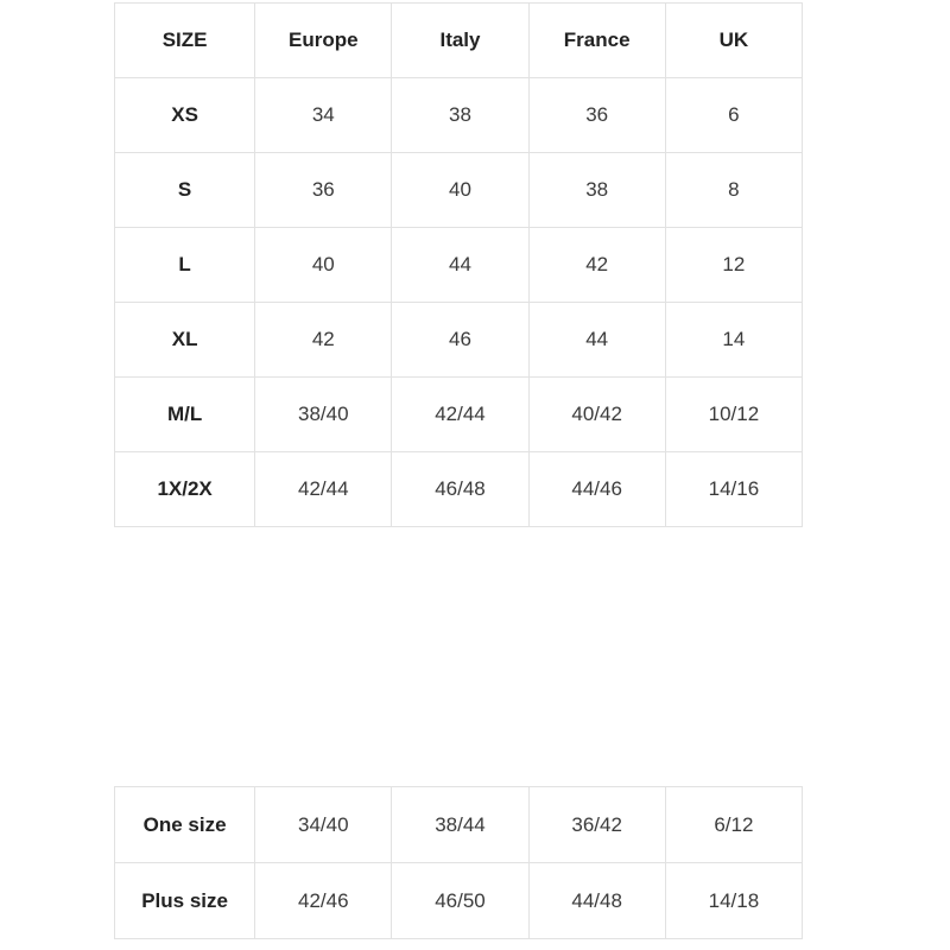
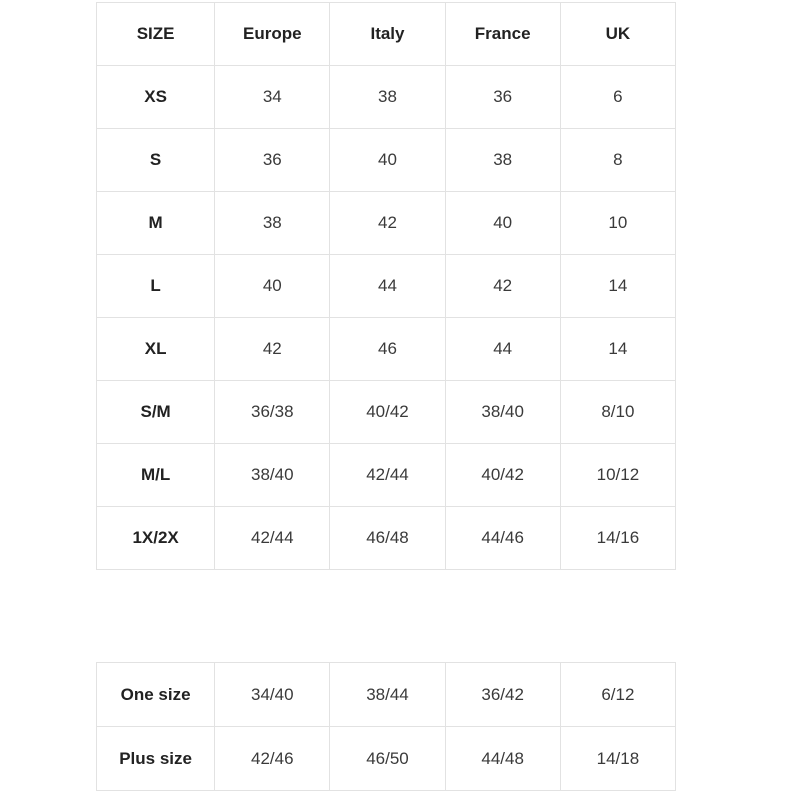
  SIZE	Europe	Italy	France	UK
  XS	34	38	36	6
  S	36	40	38	8
+ M	38	42	40	10
- L	40	44	42	12
+ L	40	44	42	14
  XL	42	46	44	14
+ S/M	36/38	40/42	38/40	8/10
  M/L	38/40	42/44	40/42	10/12
  1X/2X	42/44	46/48	44/46	14/16
  One size	34/40	38/44	36/42	6/12
  Plus size	42/46	46/50	44/48	14/18
